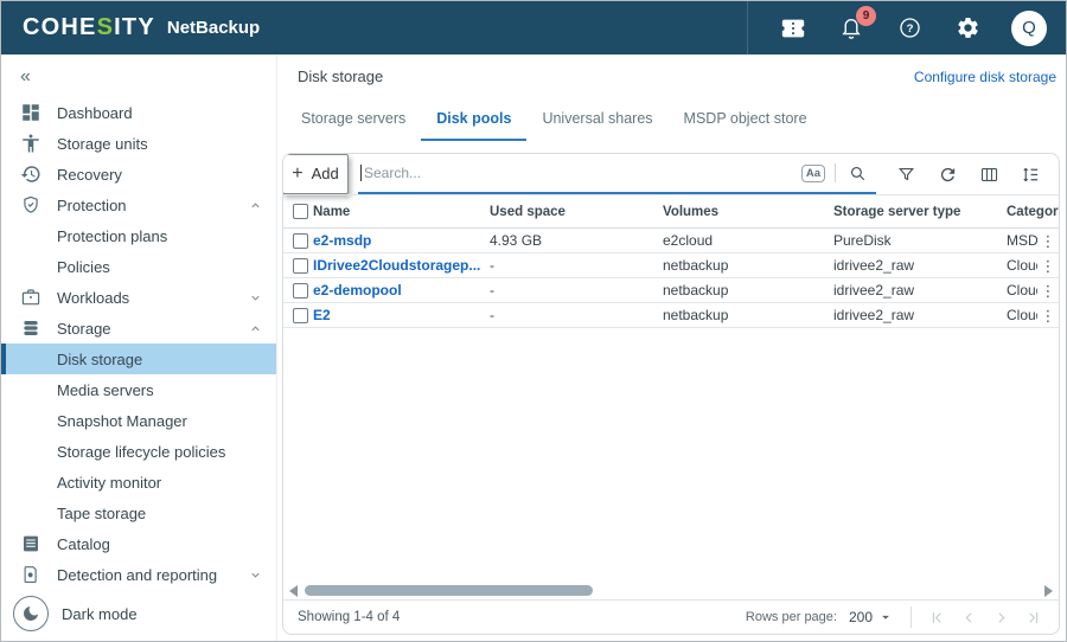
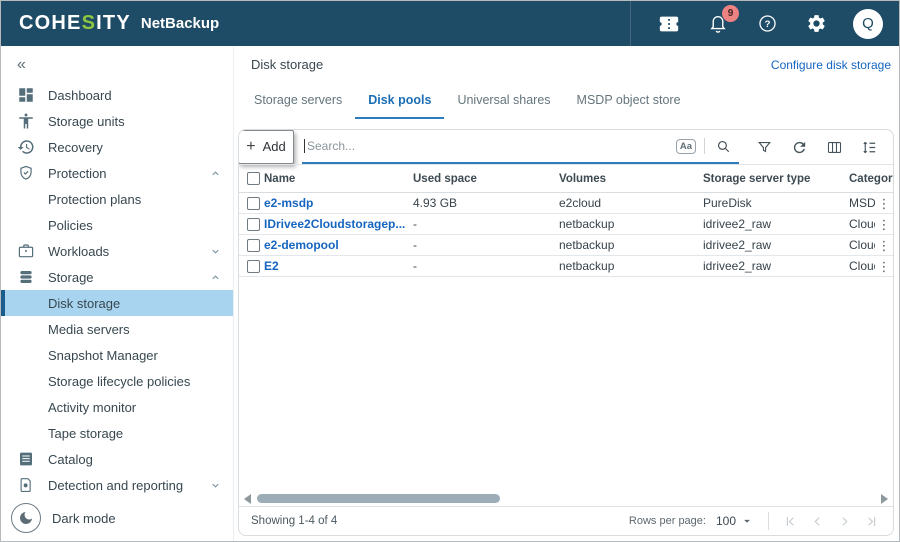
  COHESITY
  NetBackup
  9
  ?
  Q
  «
  Dashboard
  Storage units
  Recovery
  Protection
  Protection plans
  Policies
  Workloads
  Storage
  Disk storage
  Media servers
  Snapshot Manager
  Storage lifecycle policies
  Activity monitor
  Tape storage
  Catalog
  Detection and reporting
  Dark mode
  Disk storage
  Configure disk storage
  Storage servers
  Disk pools
  Universal shares
  MSDP object store
  +
  Add
  Search...
  Aa
  Name
  Used space
  Volumes
  Storage server type
  Categor
  e2-msdp
  4.93 GB
  e2cloud
  PureDisk
  MSD
  ⋮
  IDrivee2Cloudstoragep...
  -
  netbackup
  idrivee2_raw
  Clou
  ⋮
  e2-demopool
  -
  netbackup
  idrivee2_raw
  Clou
  ⋮
  E2
  -
  netbackup
  idrivee2_raw
  Clou
  ⋮
  Showing 1-4 of 4
  Rows per page:
- 200
+ 100
